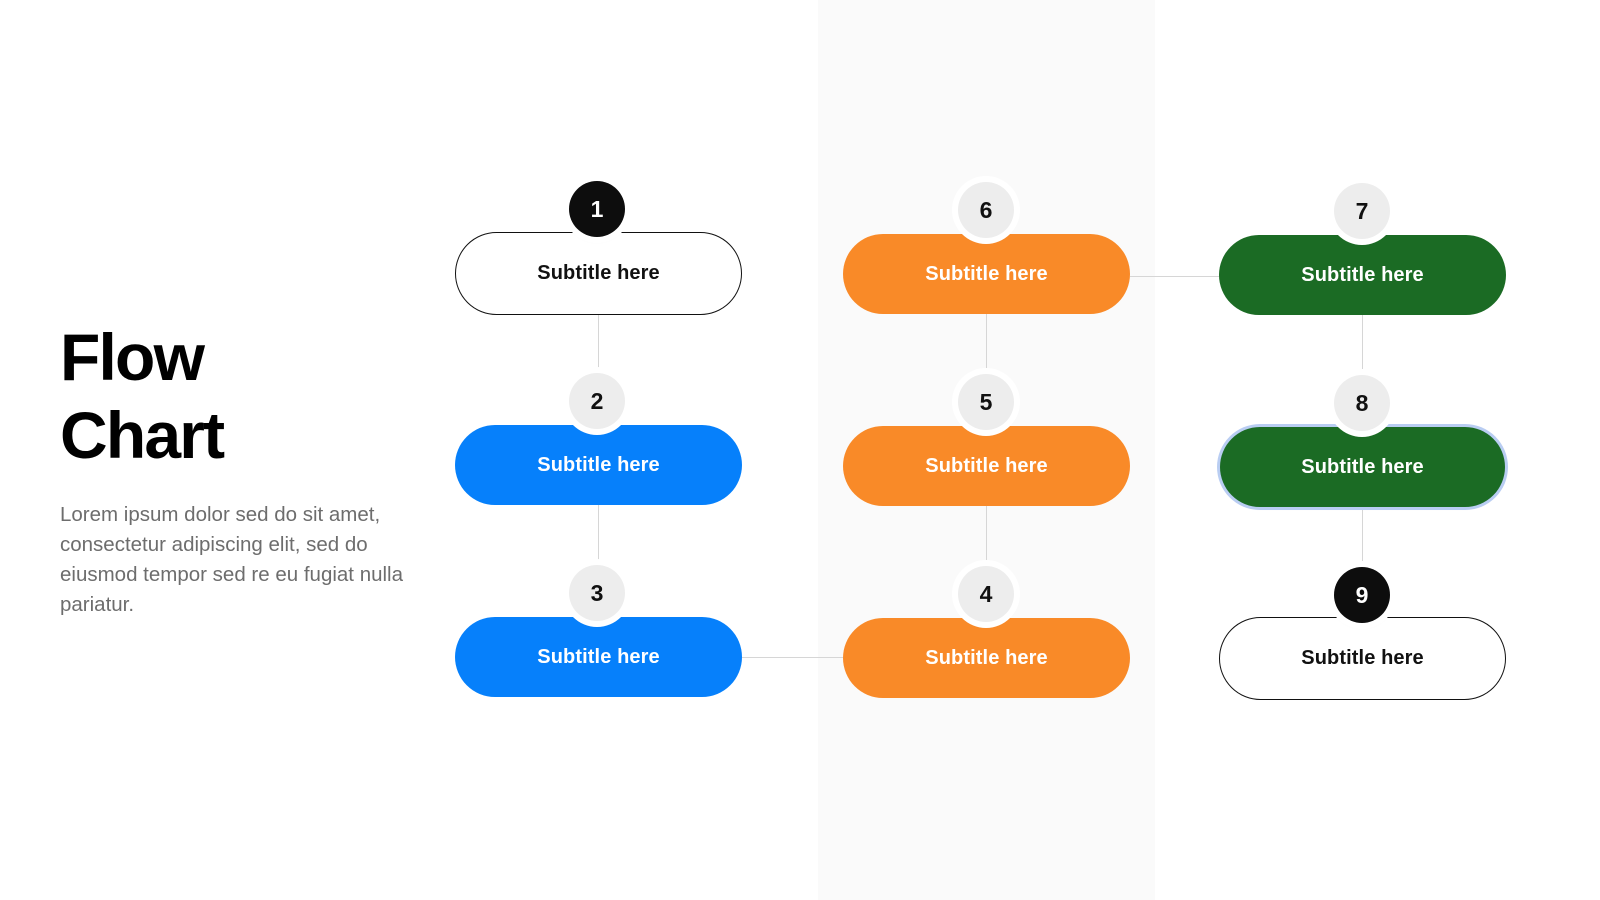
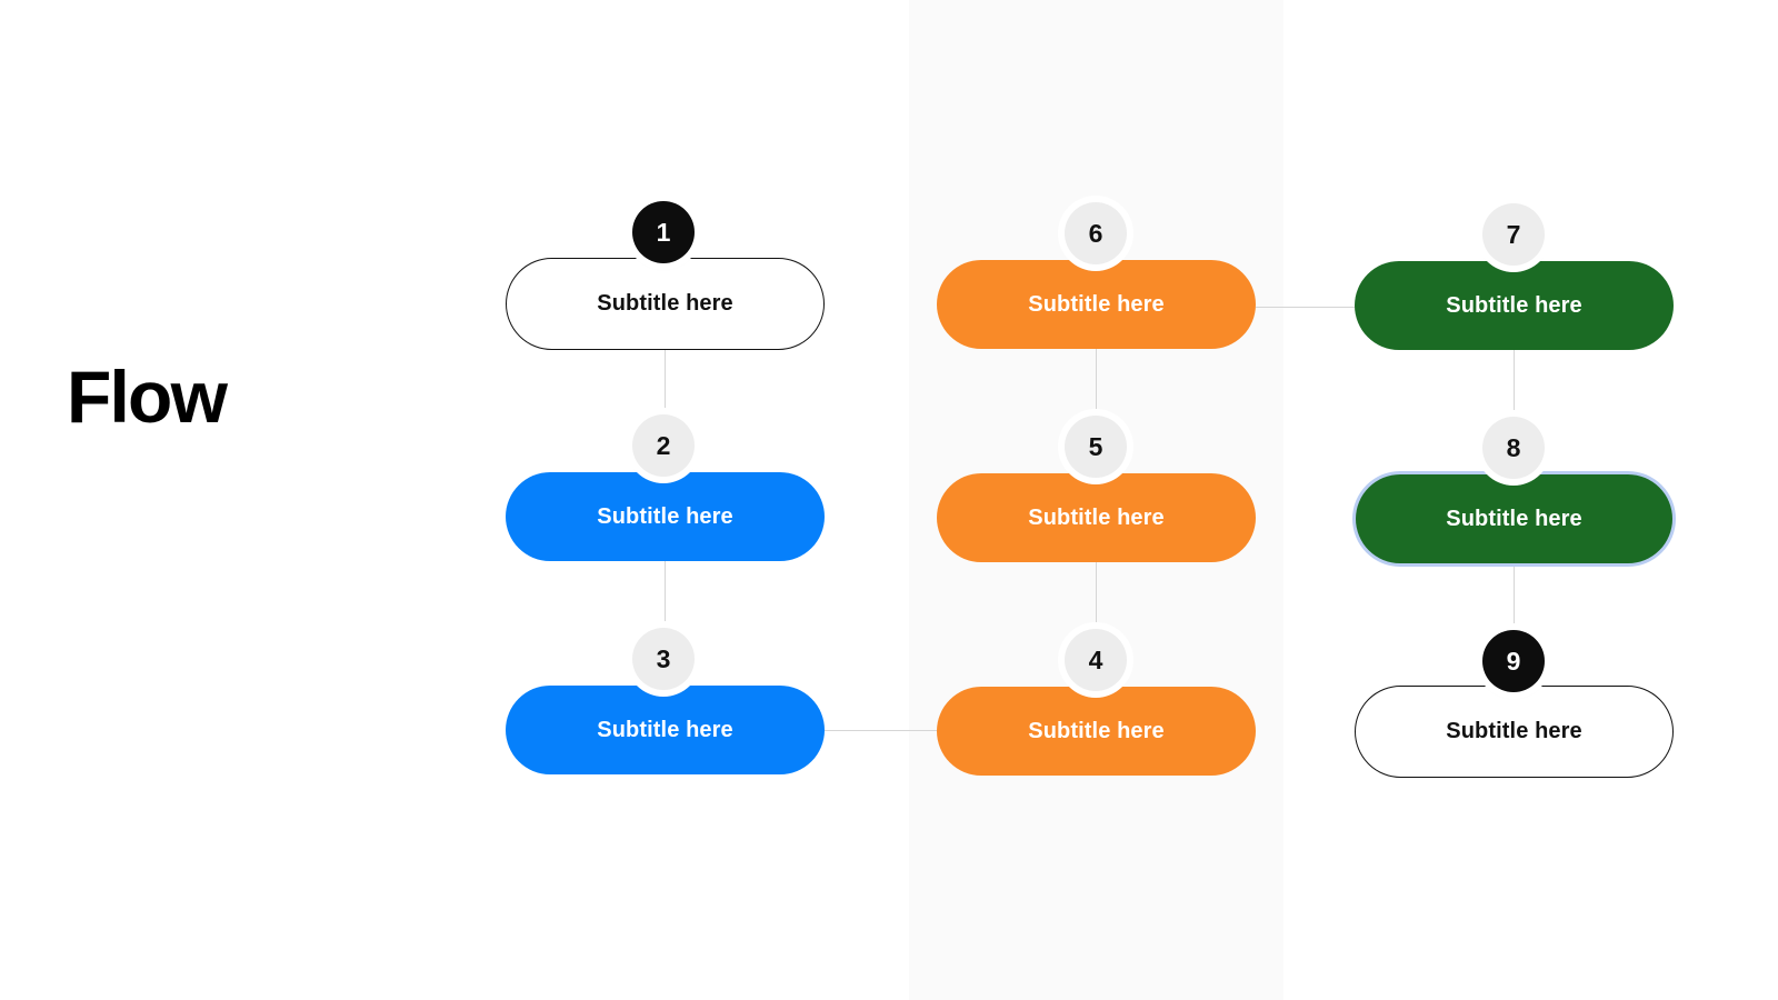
  Flow
- Chart
- Lorem ipsum dolor sed do sit amet, consectetur adipiscing elit, sed do eiusmod tempor sed re eu fugiat nulla pariatur.
  Subtitle here
  1
  Subtitle here
  2
  Subtitle here
  3
  Subtitle here
  4
  Subtitle here
  5
  Subtitle here
  6
  Subtitle here
  7
  Subtitle here
  8
  Subtitle here
  9
